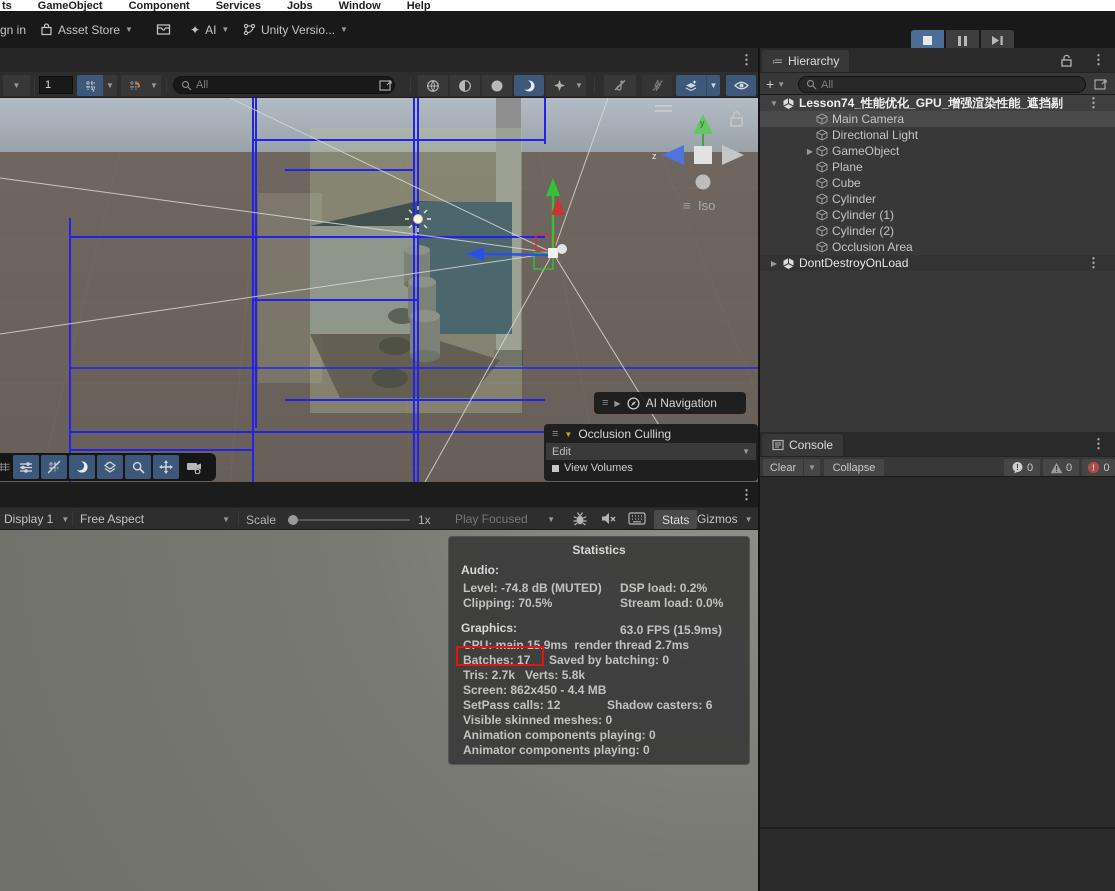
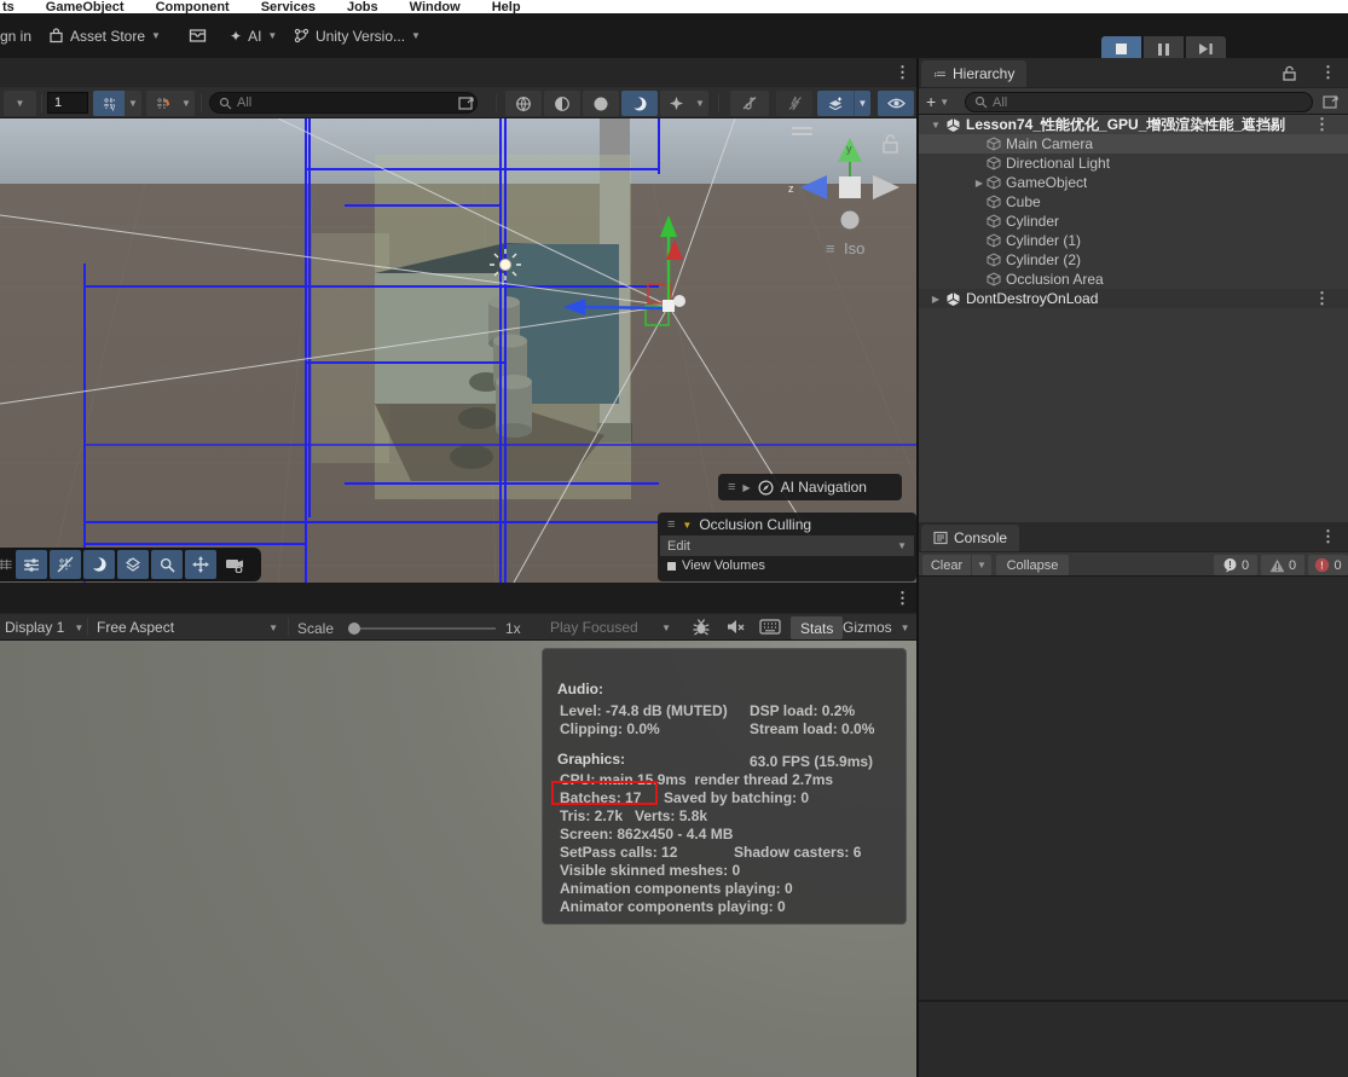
  ts
  GameObject
  Component
  Services
  Jobs
  Window
  Help
  gn in
  Asset Store
  ▼
  ✦
  AI
  ▼
  Unity Versio...
  ▼
  ⋮
  ▼
  1
  ▼
  ▼
  All
  ▼
  ▼
  y
  z
  ≡
  Iso
  ≡
  ▶
  AI Navigation
  ≡
  ▼
  Occlusion Culling
  Edit
  ▼
  View Volumes
  ⋮
  Display 1
  ▼
  Free Aspect
  ▼
  Scale
  1x
  Play Focused
  ▼
  Stats
  Gizmos
  ▼
- Statistics
  Audio:
  Level: -74.8 dB (MUTED)
  DSP load: 0.2%
- Clipping: 70.5%
+ Clipping: 0.0%
  Stream load: 0.0%
  Graphics:
  63.0 FPS (15.9ms)
  CPU: main 15.9ms render thread 2.7ms
  Batches: 17
  Saved by batching: 0
  Tris: 2.7k Verts: 5.8k
  Screen: 862x450 - 4.4 MB
  SetPass calls: 12
  Shadow casters: 6
  Visible skinned meshes: 0
  Animation components playing: 0
  Animator components playing: 0
  ≔
  Hierarchy
  ⋮
  +
  ▼
  All
  ▼
  Lesson74_性能优化_GPU_增强渲染性能_遮挡剔
  ⋮
  Main Camera
  Directional Light
  ▶
  GameObject
- Plane
  Cube
  Cylinder
  Cylinder (1)
  Cylinder (2)
  Occlusion Area
  ▶
  DontDestroyOnLoad
  ⋮
  Console
  ⋮
  Clear
  ▼
  Collapse
  !
  0
  !
  0
  !
  0
